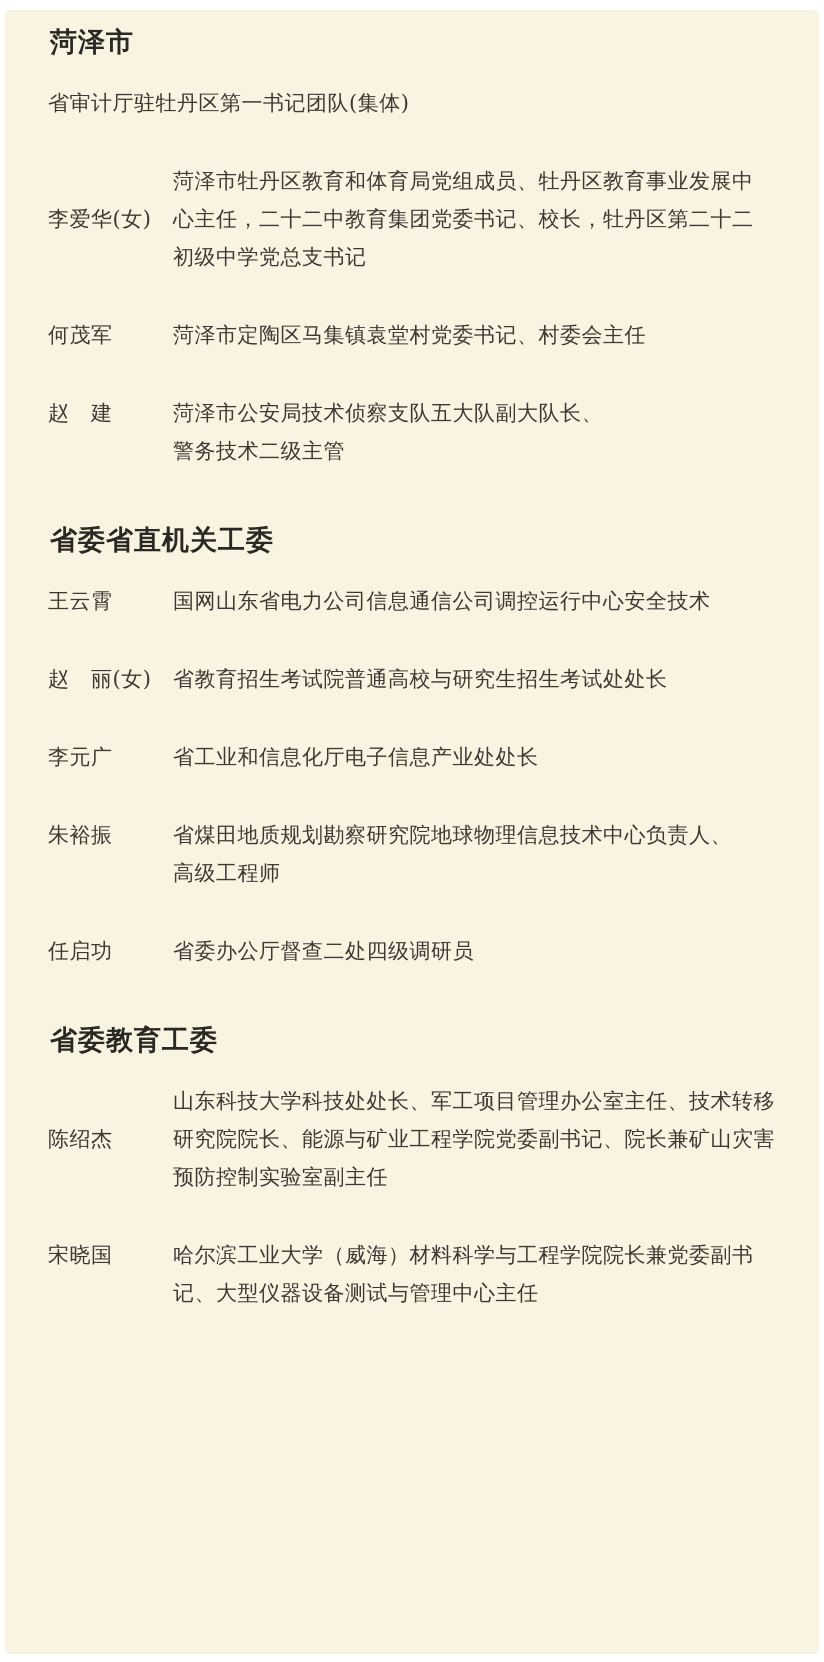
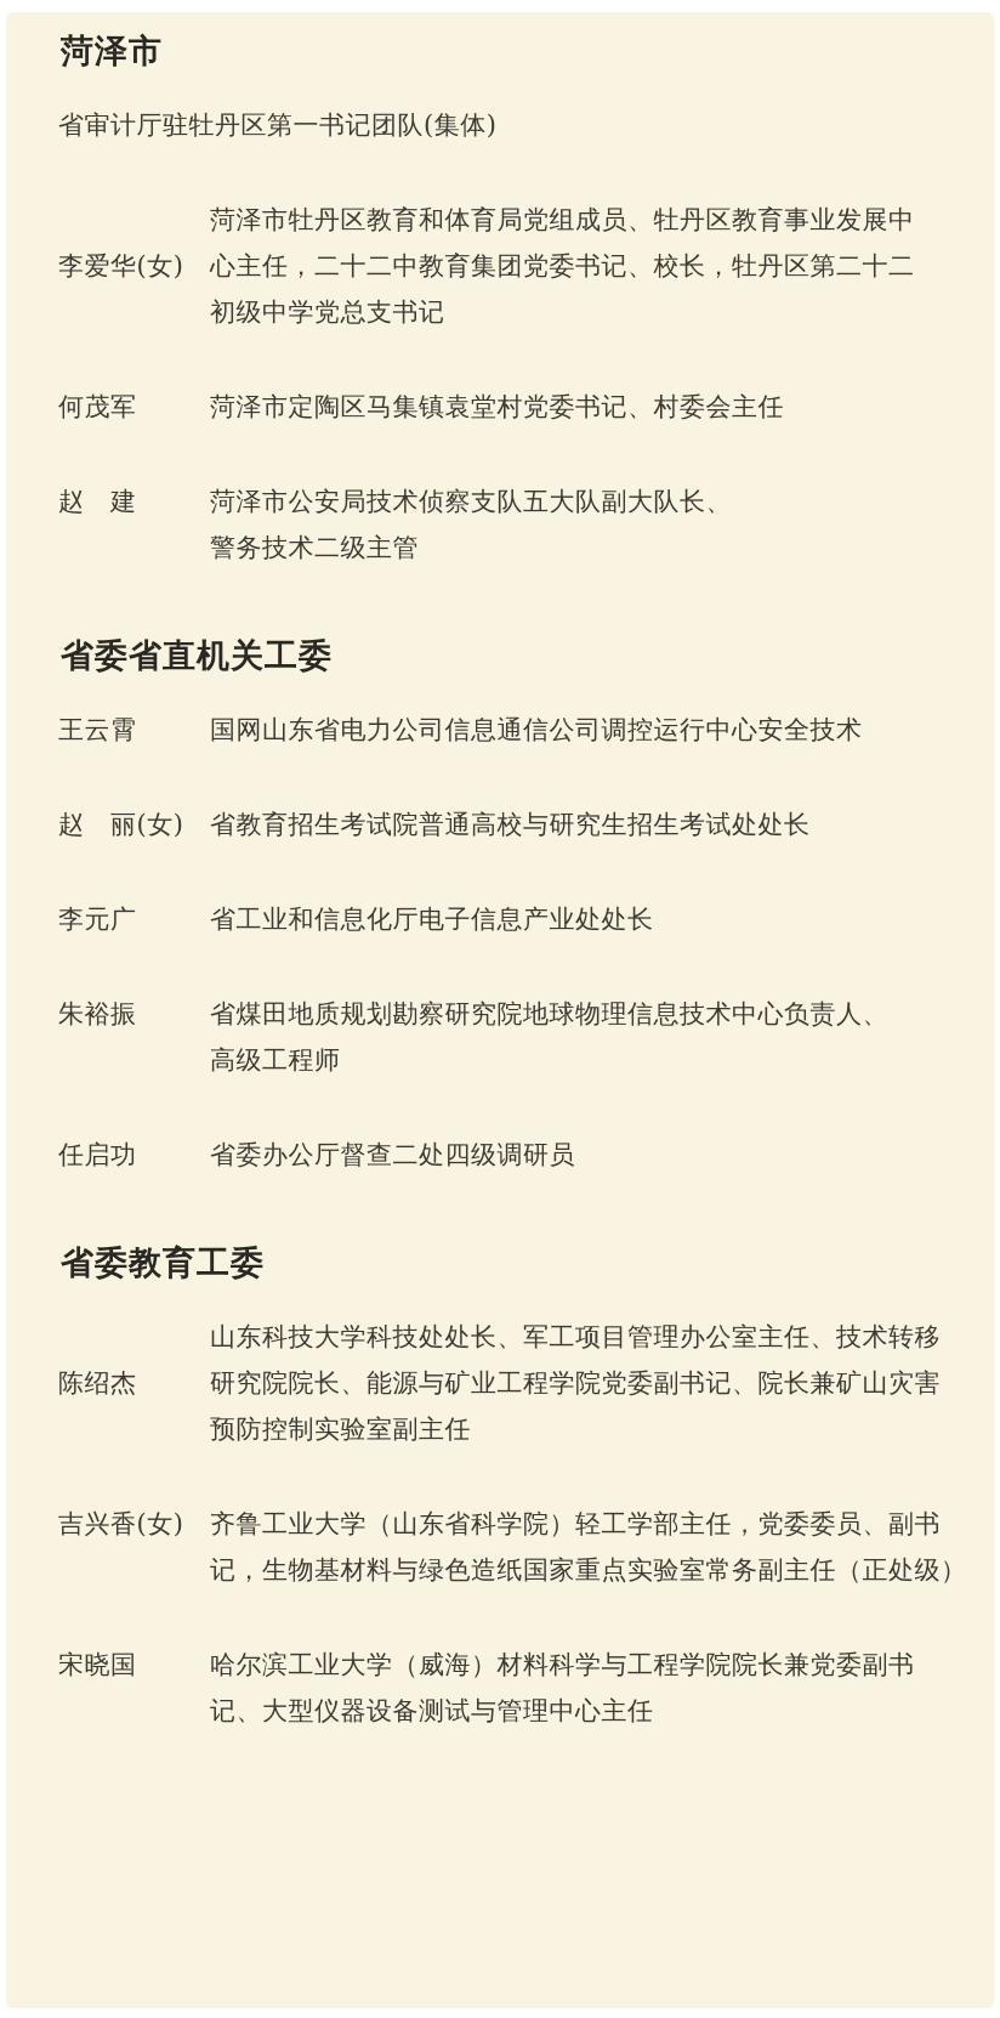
  菏泽市
  省审计厅驻牡丹区第一书记团队(集体)
  李爱华(女)
  菏泽市牡丹区教育和体育局党组成员、牡丹区教育事业发展中
  心主任，二十二中教育集团党委书记、校长，牡丹区第二十二
  初级中学党总支书记
  何茂军
  菏泽市定陶区马集镇袁堂村党委书记、村委会主任
  赵 建
  菏泽市公安局技术侦察支队五大队副大队长、
  警务技术二级主管
  省委省直机关工委
  王云霄
  国网山东省电力公司信息通信公司调控运行中心安全技术
  赵 丽(女)
  省教育招生考试院普通高校与研究生招生考试处处长
  李元广
  省工业和信息化厅电子信息产业处处长
  朱裕振
  省煤田地质规划勘察研究院地球物理信息技术中心负责人、
  高级工程师
  任启功
  省委办公厅督查二处四级调研员
  省委教育工委
  陈绍杰
  山东科技大学科技处处长、军工项目管理办公室主任、技术转移
  研究院院长、能源与矿业工程学院党委副书记、院长兼矿山灾害
  预防控制实验室副主任
+ 吉兴香(女)
+ 齐鲁工业大学（山东省科学院）轻工学部主任，党委委员、副书
+ 记，生物基材料与绿色造纸国家重点实验室常务副主任（正处级）
  宋晓国
  哈尔滨工业大学（威海）材料科学与工程学院院长兼党委副书
  记、大型仪器设备测试与管理中心主任
